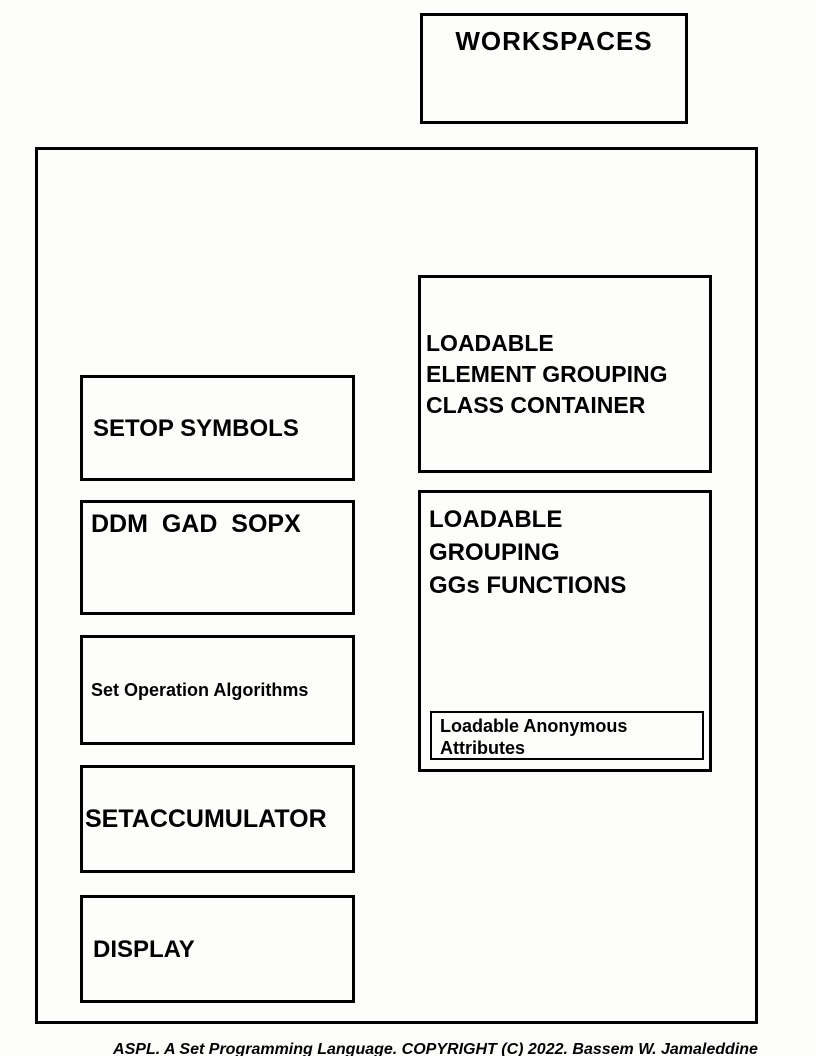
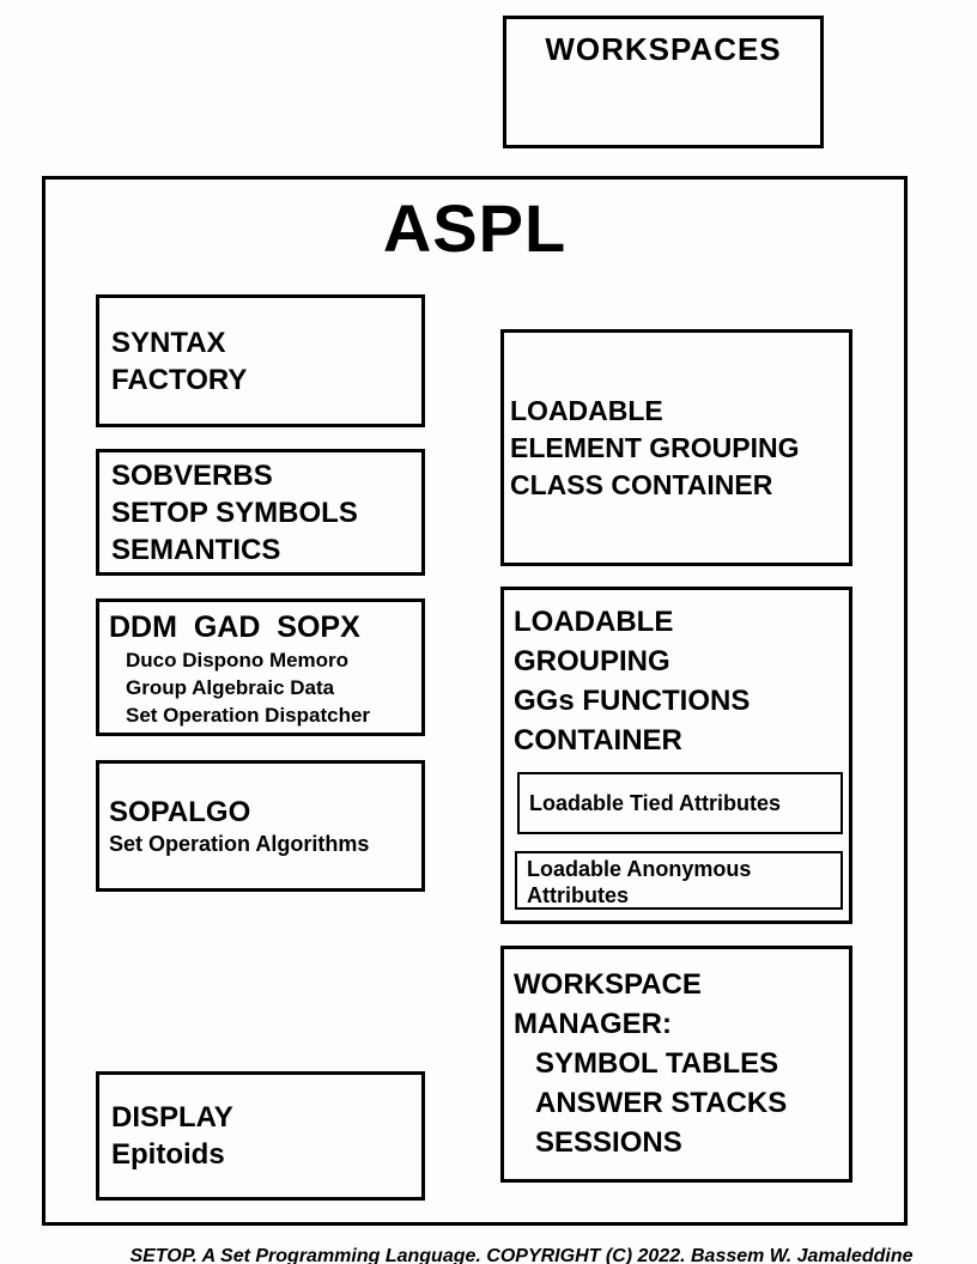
  WORKSPACES
+ ASPL
+ SYNTAX
+ FACTORY
+ SOBVERBS
  SETOP SYMBOLS
+ SEMANTICS
  DDM GAD SOPX
+ Duco Dispono Memoro
+ Group Algebraic Data
+ Set Operation Dispatcher
+ SOPALGO
  Set Operation Algorithms
- SETACCUMULATOR
  DISPLAY
+ Epitoids
  LOADABLE
  ELEMENT GROUPING
  CLASS CONTAINER
  LOADABLE
  GROUPING
  GGs FUNCTIONS
+ CONTAINER
+ Loadable Tied Attributes
  Loadable Anonymous Attributes
+ WORKSPACE
+ MANAGER:
+ SYMBOL TABLES
+ ANSWER STACKS
+ SESSIONS
- ASPL. A Set Programming Language. COPYRIGHT (C) 2022. Bassem W. Jamaleddine
+ SETOP. A Set Programming Language. COPYRIGHT (C) 2022. Bassem W. Jamaleddine
